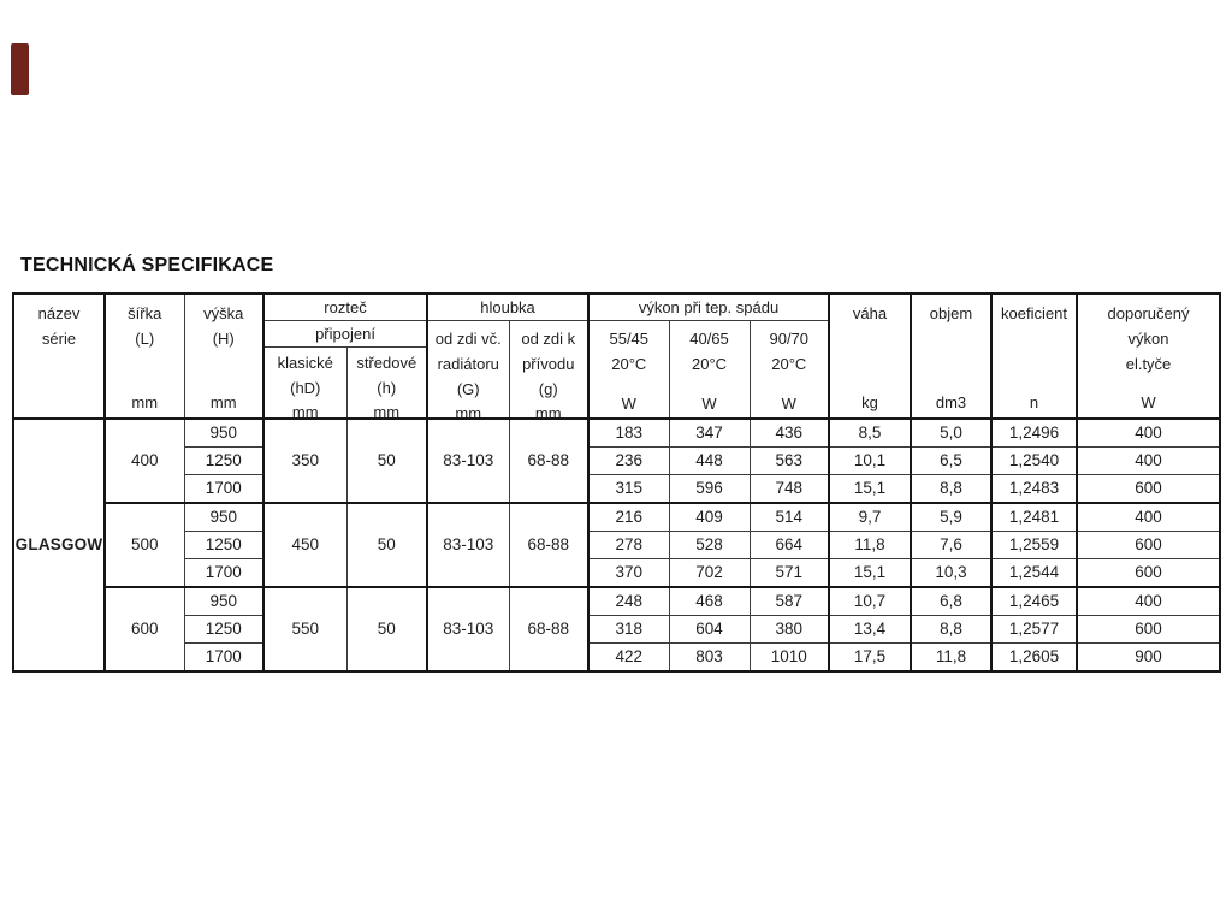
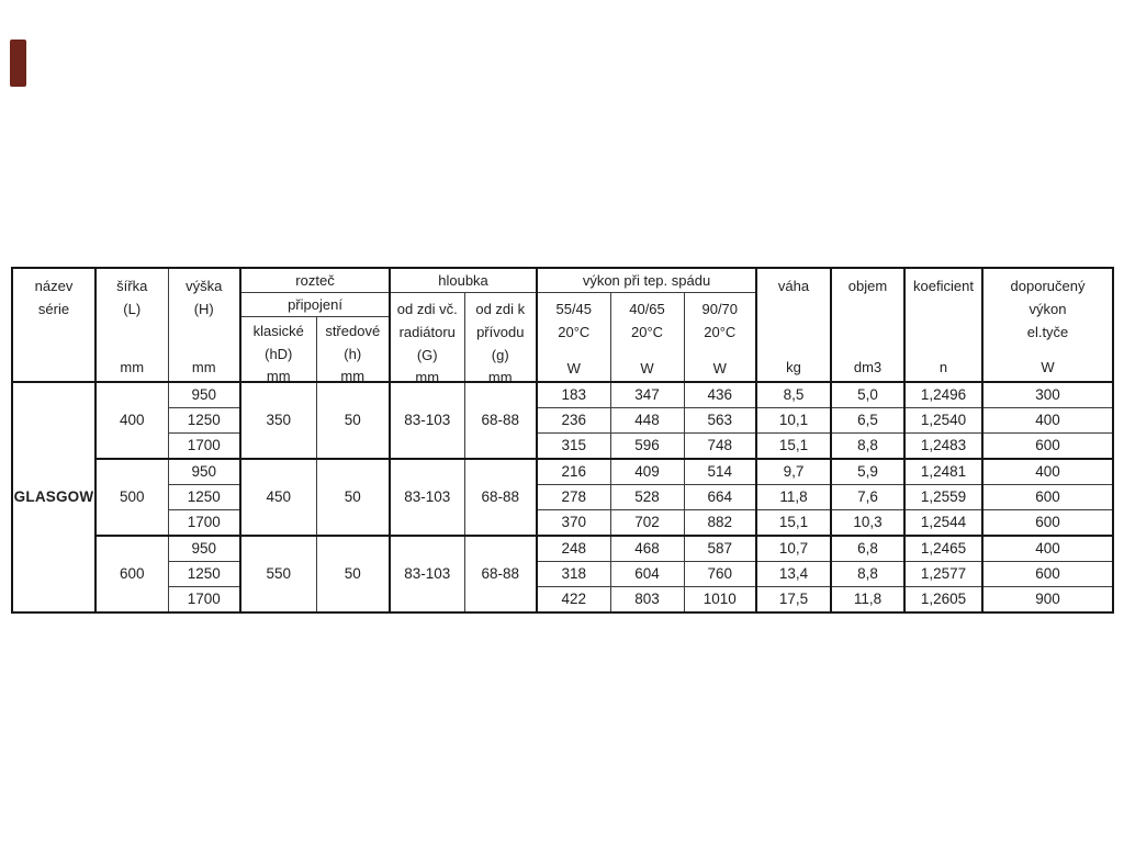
- TECHNICKÁ SPECIFIKACE
  název série	šířka (L) mm	výška (H) mm	rozteč	hloubka	výkon při tep. spádu	váha kg	objem dm3	koeficient n	doporučený výkon el.tyče W
  připojení	od zdi vč. radiátoru (G) mm	od zdi k přívodu (g) mm	55/45 20°C W	40/65 20°C W	90/70 20°C W
  klasické (hD) mm	středové (h) mm
- GLASGOW	400	950	350	50	83-103	68-88	183	347	436	8,5	5,0	1,2496	400
+ GLASGOW	400	950	350	50	83-103	68-88	183	347	436	8,5	5,0	1,2496	300
  1250	236	448	563	10,1	6,5	1,2540	400
  1700	315	596	748	15,1	8,8	1,2483	600
  500	950	450	50	83-103	68-88	216	409	514	9,7	5,9	1,2481	400
  1250	278	528	664	11,8	7,6	1,2559	600
- 1700	370	702	571	15,1	10,3	1,2544	600
+ 1700	370	702	882	15,1	10,3	1,2544	600
  600	950	550	50	83-103	68-88	248	468	587	10,7	6,8	1,2465	400
- 1250	318	604	380	13,4	8,8	1,2577	600
+ 1250	318	604	760	13,4	8,8	1,2577	600
  1700	422	803	1010	17,5	11,8	1,2605	900
